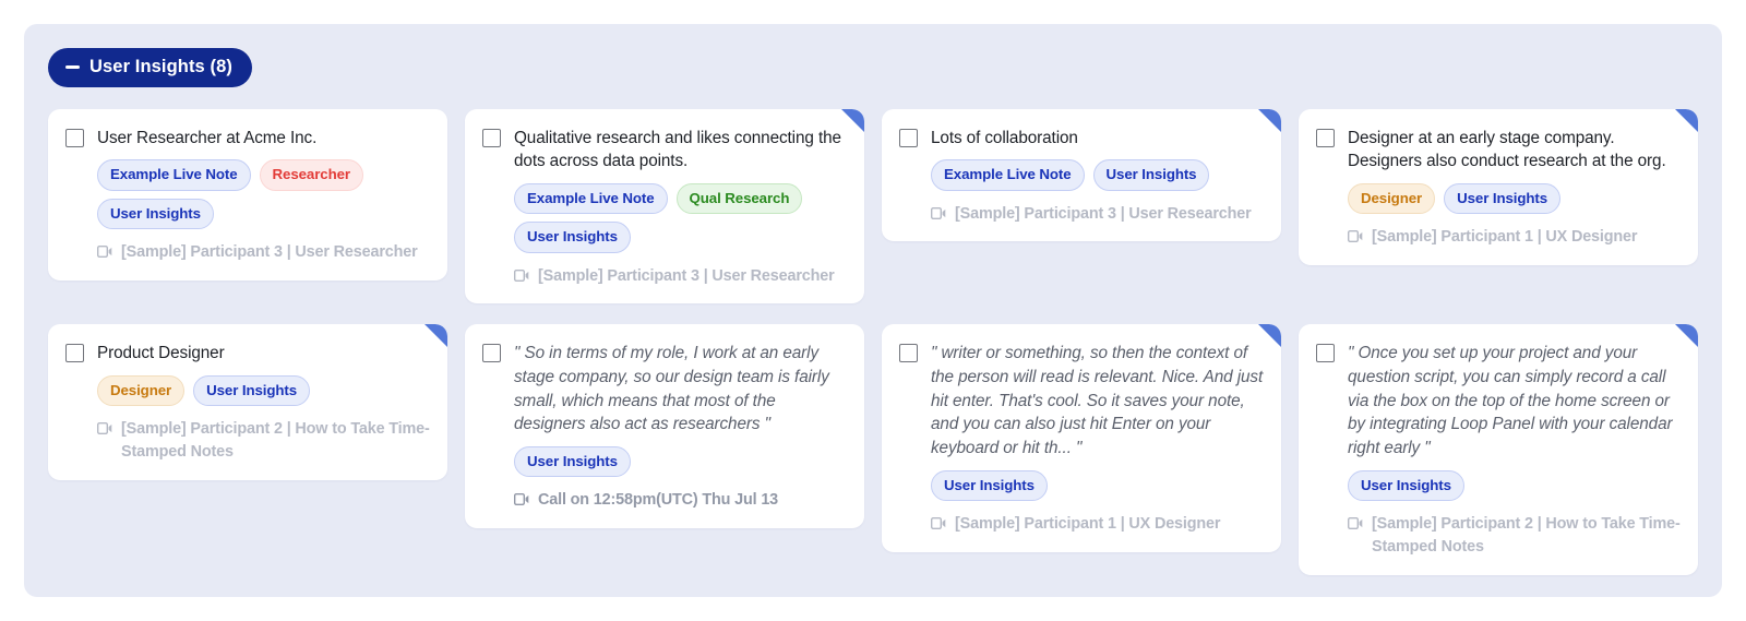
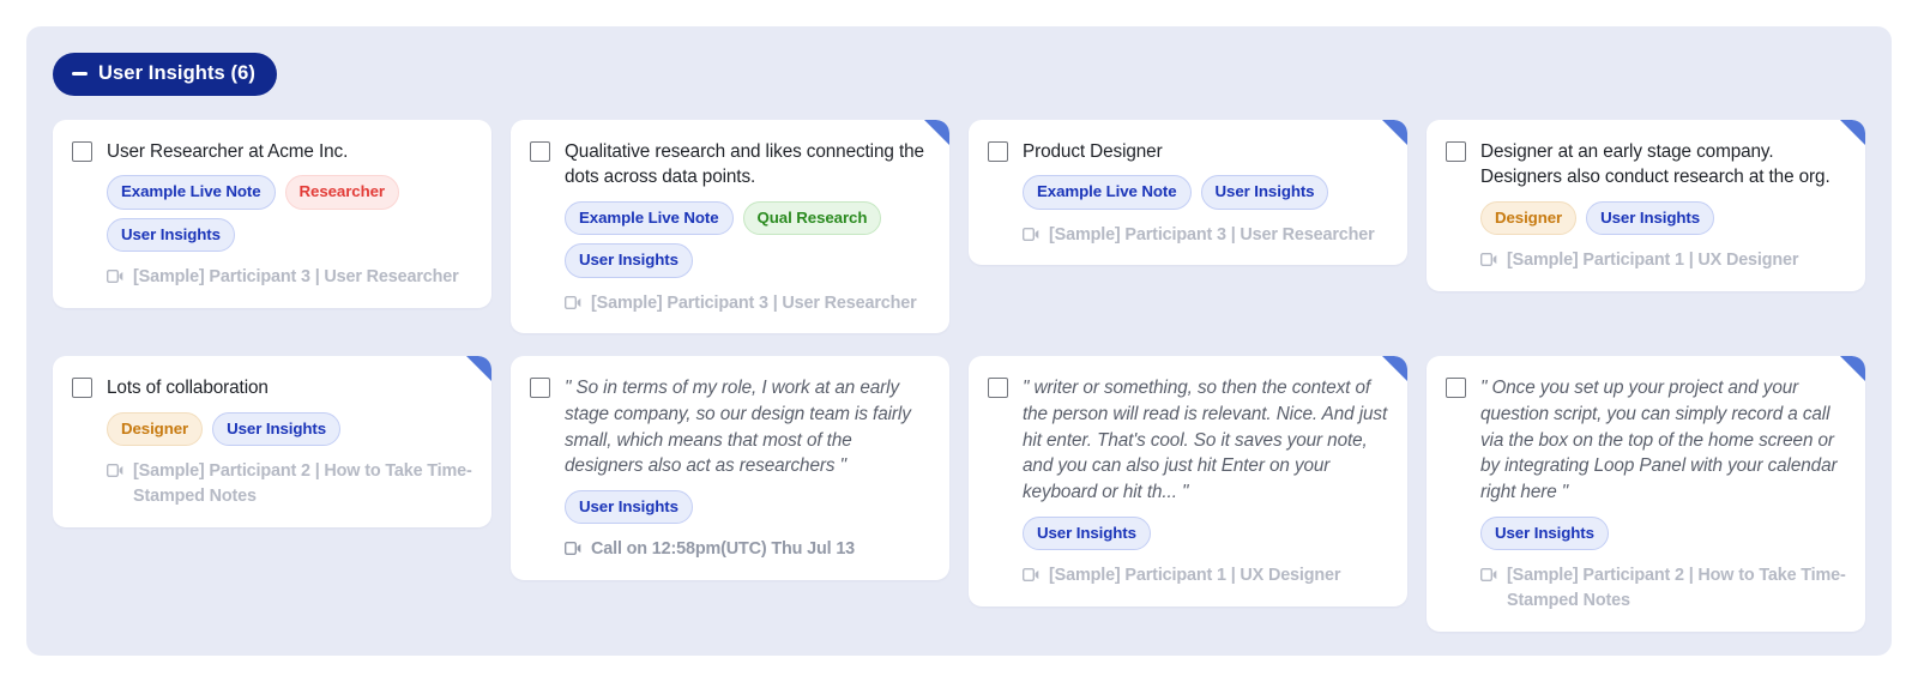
- User Insights (8)
+ User Insights (6)
  User Researcher at Acme Inc.
  Example Live Note
  Researcher
  User Insights
  [Sample] Participant 3 | User Researcher
  Qualitative research and likes connecting the dots across data points.
  Example Live Note
  Qual Research
  User Insights
  [Sample] Participant 3 | User Researcher
- Lots of collaboration
+ Product Designer
  Example Live Note
  User Insights
  [Sample] Participant 3 | User Researcher
  Designer at an early stage company. Designers also conduct research at the org.
  Designer
  User Insights
  [Sample] Participant 1 | UX Designer
- Product Designer
+ Lots of collaboration
  Designer
  User Insights
  [Sample] Participant 2 | How to Take Time-Stamped Notes
  " So in terms of my role, I work at an early stage company, so our design team is fairly small, which means that most of the designers also act as researchers "
  User Insights
  Call on 12:58pm(UTC) Thu Jul 13
  " writer or something, so then the context of the person will read is relevant. Nice. And just hit enter. That's cool. So it saves your note, and you can also just hit Enter on your keyboard or hit th... "
  User Insights
  [Sample] Participant 1 | UX Designer
- " Once you set up your project and your question script, you can simply record a call via the box on the top of the home screen or by integrating Loop Panel with your calendar right early "
+ " Once you set up your project and your question script, you can simply record a call via the box on the top of the home screen or by integrating Loop Panel with your calendar right here "
  User Insights
  [Sample] Participant 2 | How to Take Time-Stamped Notes
